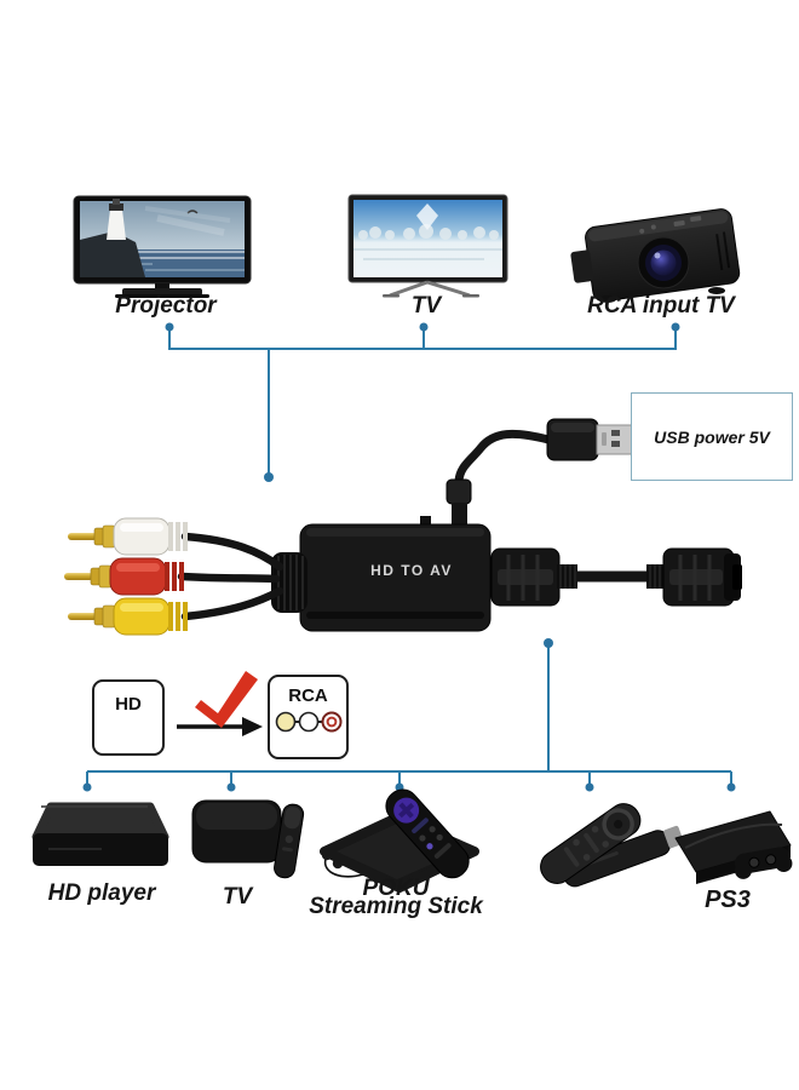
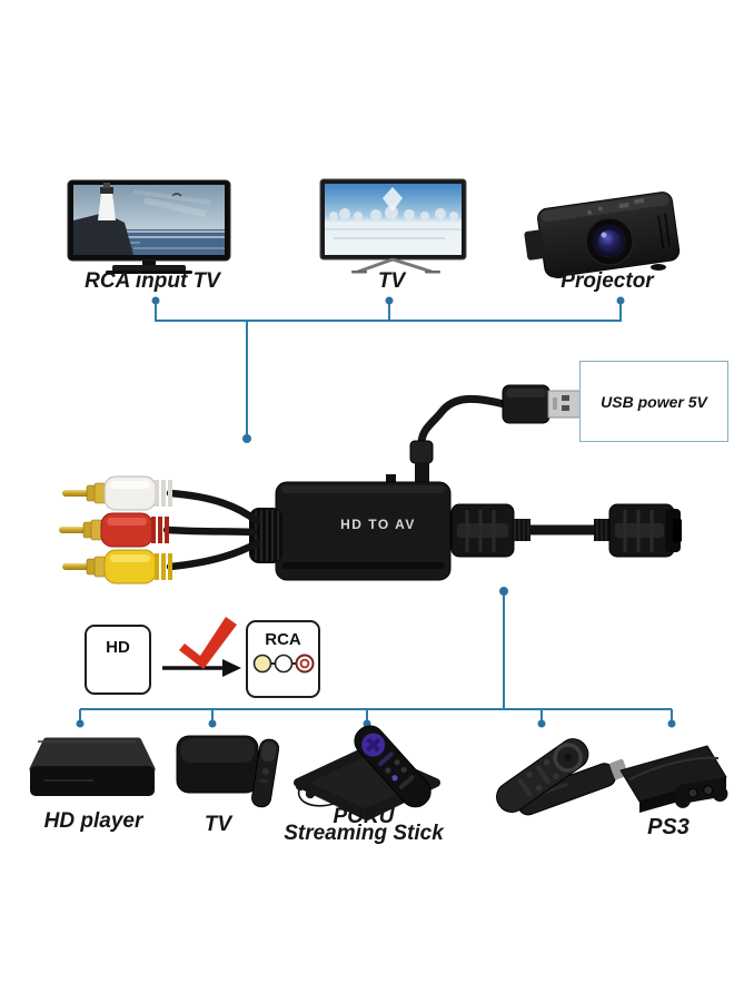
- Projector
+ RCA input TV
  TV
- RCA input TV
+ Projector
  USB power 5V
  HD TO AV
  HD
  RCA
  HD player
  TV
  POKU
  Streaming Stick
  PS3
